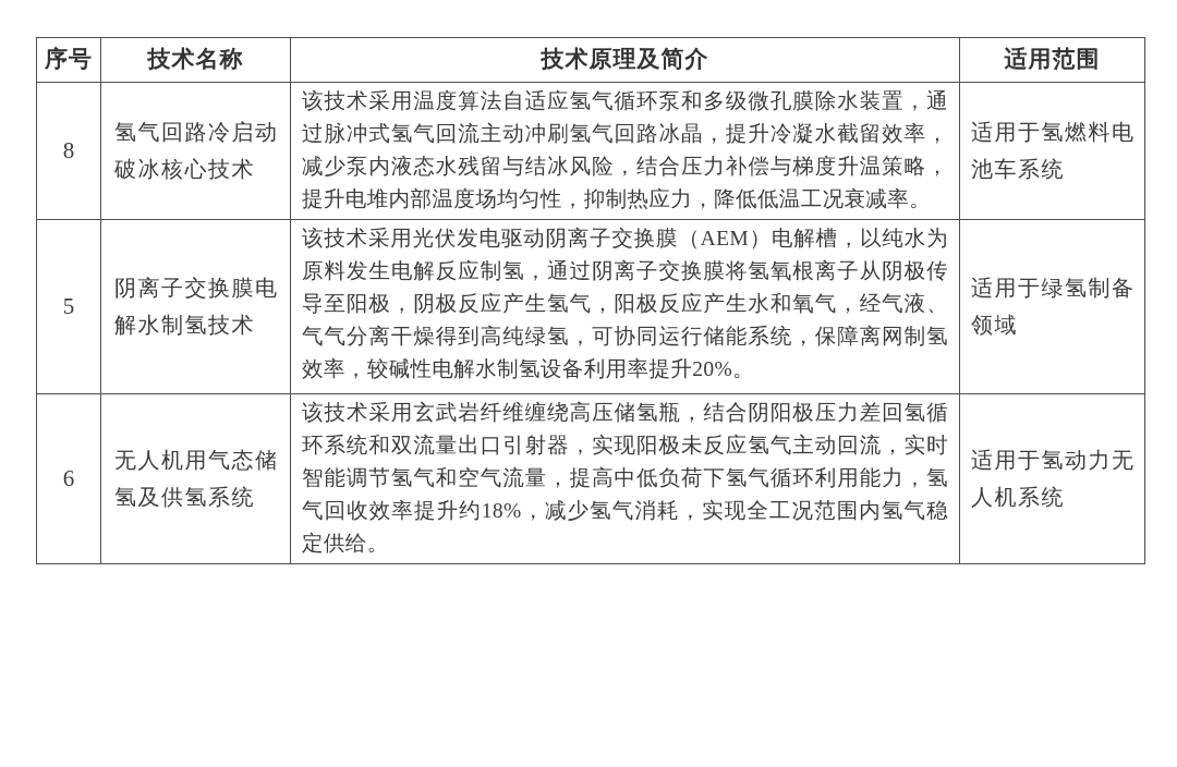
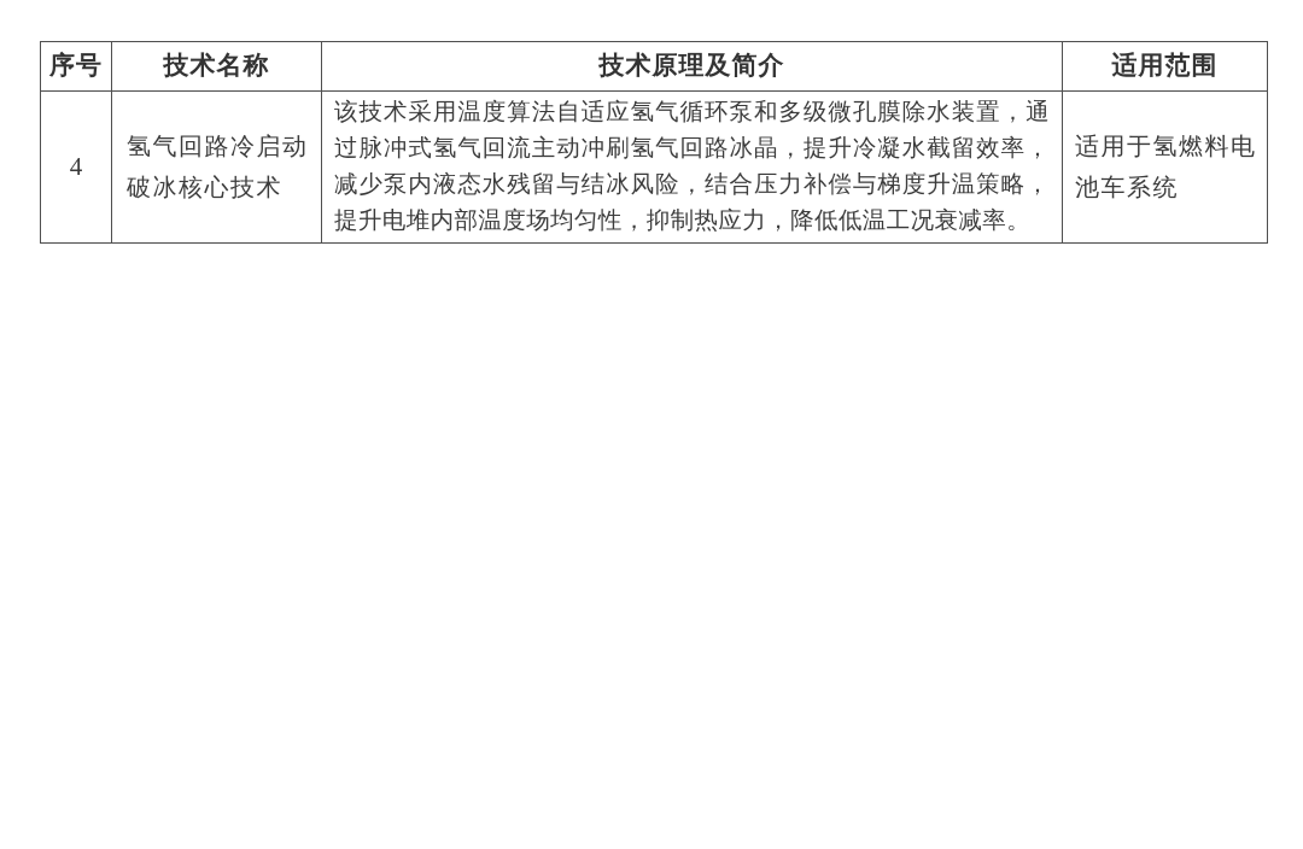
  序号	技术名称	技术原理及简介	适用范围
- 8	氢气回路冷启动破冰核心技术	该技术采用温度算法自适应氢气循环泵和多级微孔膜除水装置，通过脉冲式氢气回流主动冲刷氢气回路冰晶，提升冷凝水截留效率，减少泵内液态水残留与结冰风险，结合压力补偿与梯度升温策略，提升电堆内部温度场均匀性，抑制热应力，降低低温工况衰减率。	适用于氢燃料电池车系统
+ 4	氢气回路冷启动破冰核心技术	该技术采用温度算法自适应氢气循环泵和多级微孔膜除水装置，通过脉冲式氢气回流主动冲刷氢气回路冰晶，提升冷凝水截留效率，减少泵内液态水残留与结冰风险，结合压力补偿与梯度升温策略，提升电堆内部温度场均匀性，抑制热应力，降低低温工况衰减率。	适用于氢燃料电池车系统
- 5	阴离子交换膜电解水制氢技术	该技术采用光伏发电驱动阴离子交换膜（AEM）电解槽，以纯水为原料发生电解反应制氢，通过阴离子交换膜将氢氧根离子从阴极传导至阳极，阴极反应产生氢气，阳极反应产生水和氧气，经气液、气气分离干燥得到高纯绿氢，可协同运行储能系统，保障离网制氢效率，较碱性电解水制氢设备利用率提升20%。	适用于绿氢制备领域
- 6	无人机用气态储氢及供氢系统	该技术采用玄武岩纤维缠绕高压储氢瓶，结合阴阳极压力差回氢循环系统和双流量出口引射器，实现阳极未反应氢气主动回流，实时智能调节氢气和空气流量，提高中低负荷下氢气循环利用能力，氢气回收效率提升约18%，减少氢气消耗，实现全工况范围内氢气稳定供给。	适用于氢动力无人机系统
